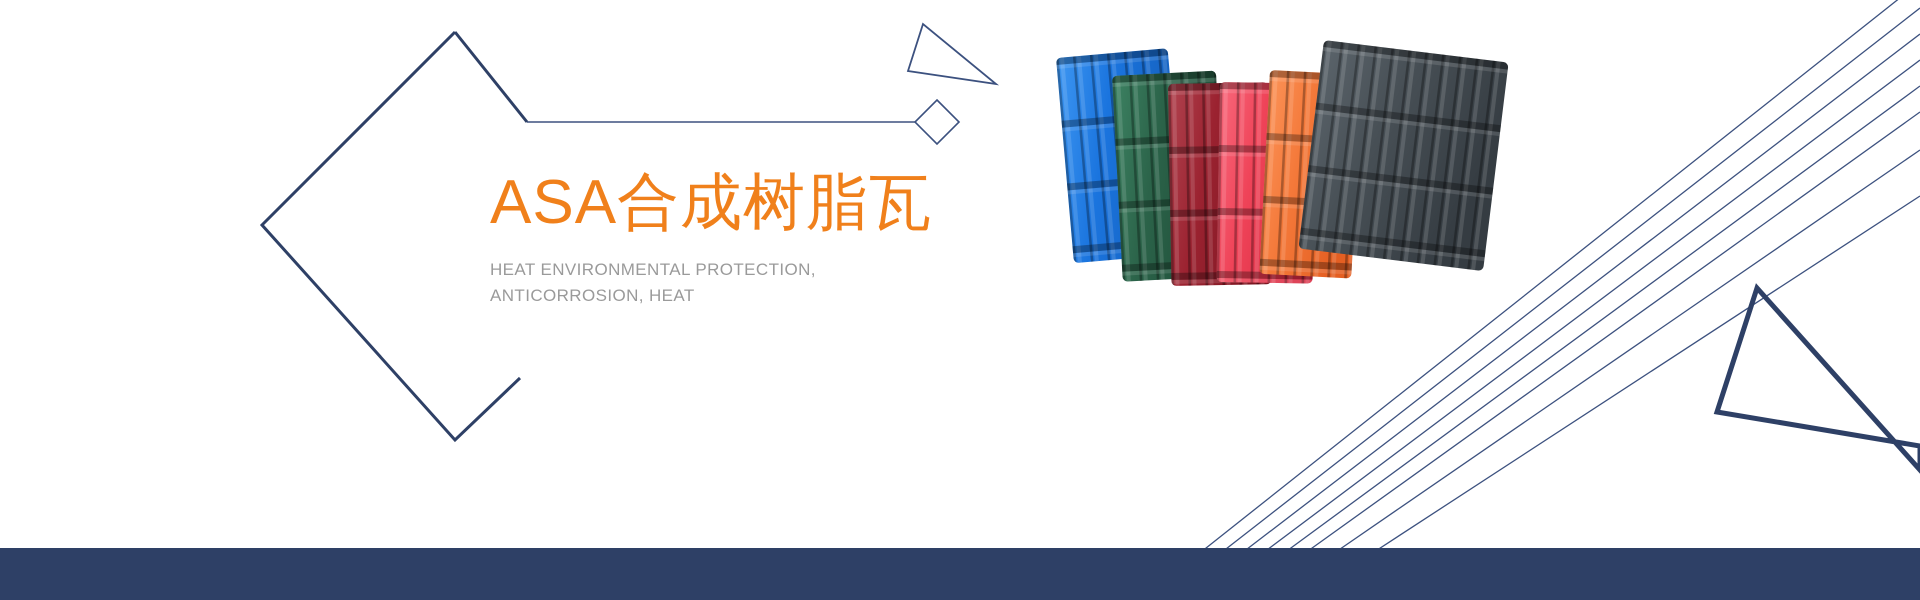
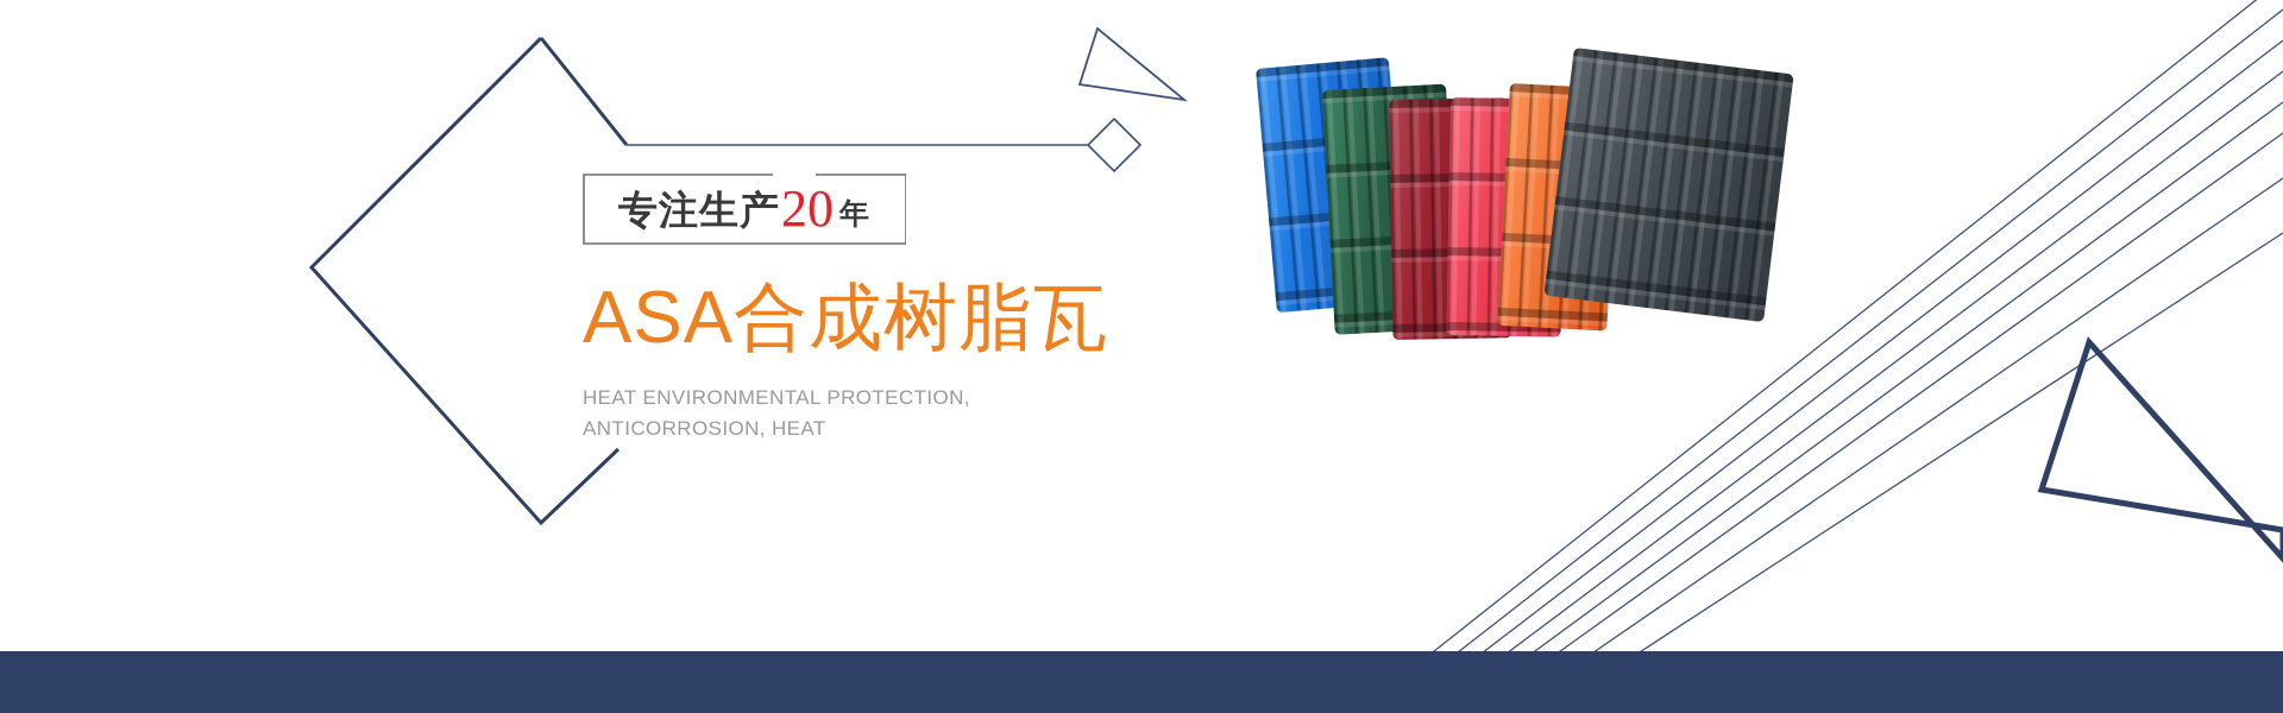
+ 专注生产20 年
  ASA合成树脂瓦
  HEAT ENVIRONMENTAL PROTECTION, ANTICORROSION, HEAT
